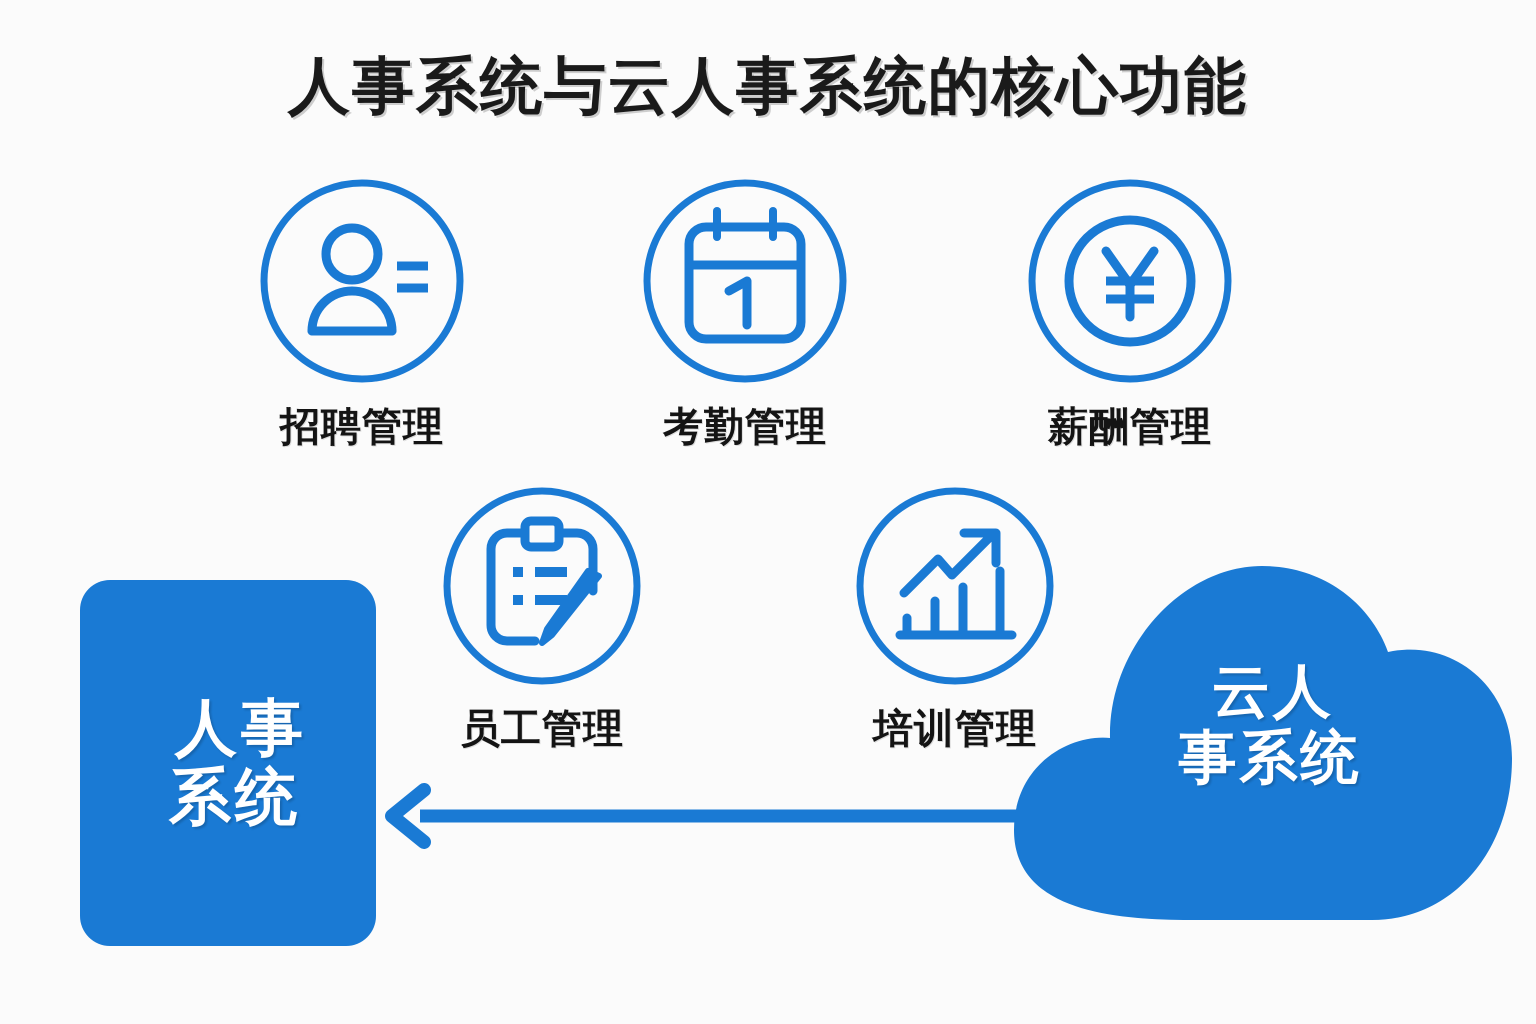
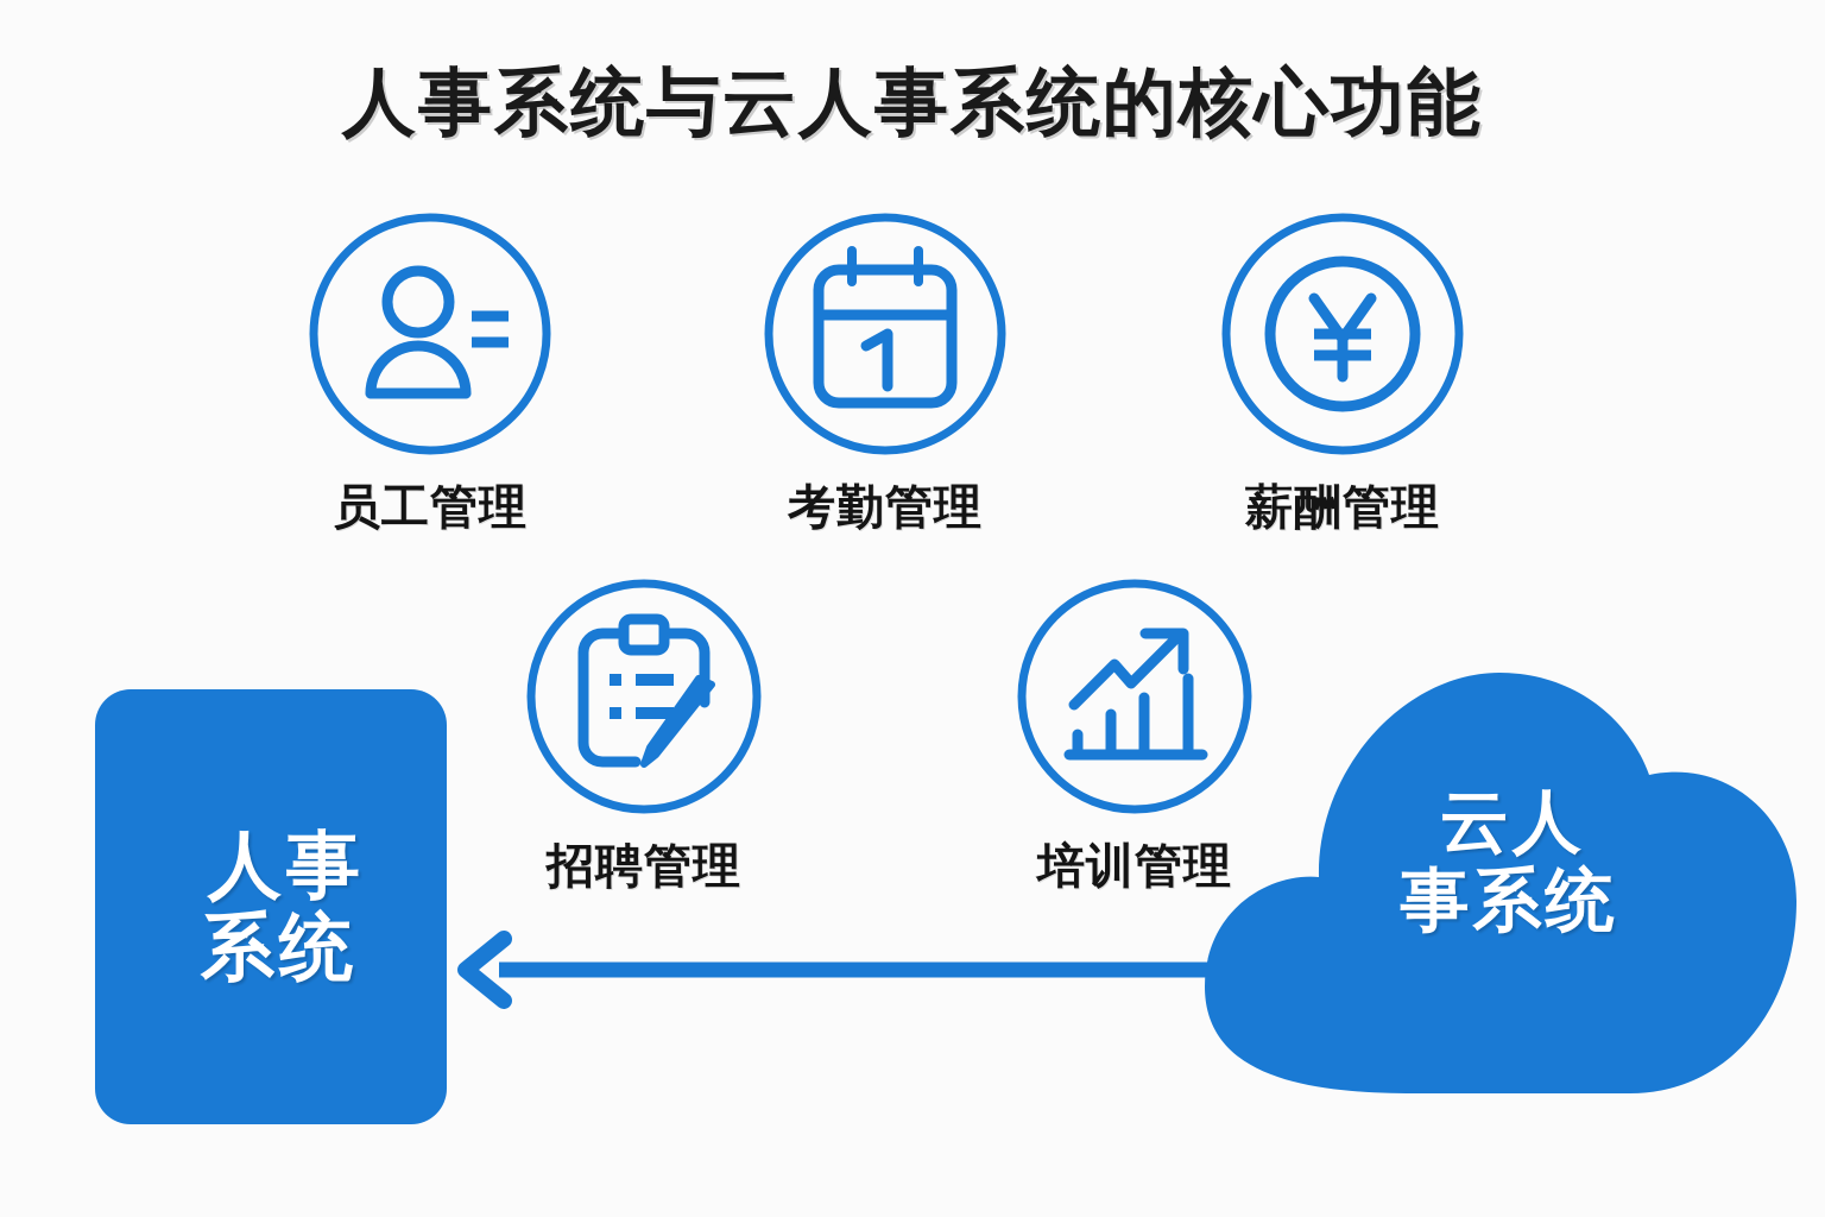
  人事系统与云人事系统的核心功能
- 招聘管理
+ 员工管理
  考勤管理
  薪酬管理
- 员工管理
+ 招聘管理
  培训管理
  人事
  系统
  云人
  事系统
